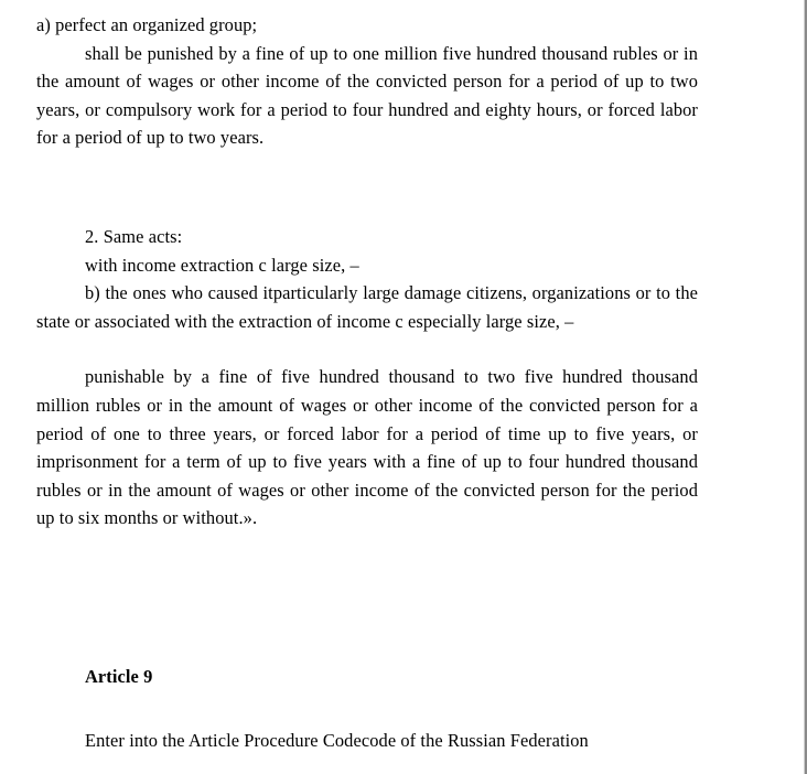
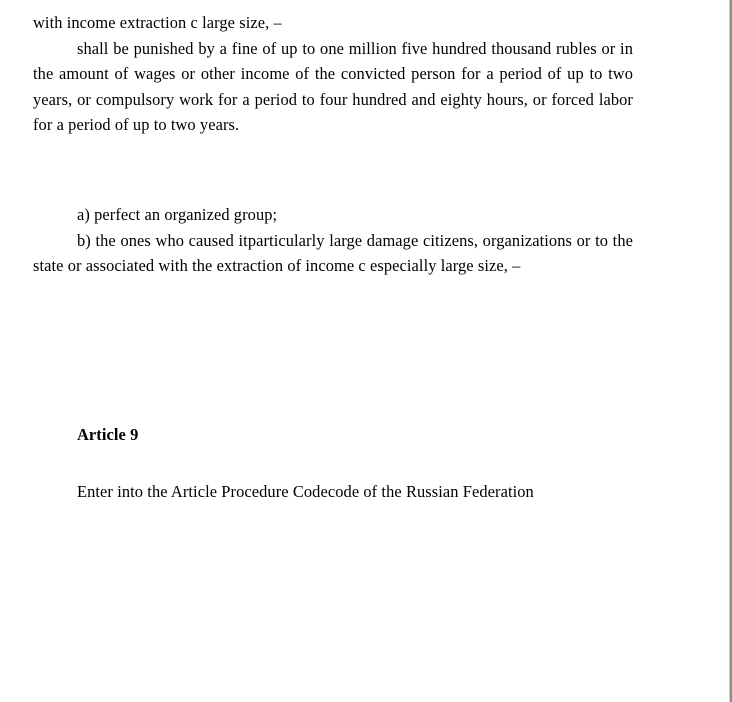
- a) perfect an organized group;
+ with income extraction c large size, –
  shall be punished by a fine of up to one million five hundred thousand rubles or in the amount of wages or other income of the convicted person for a period of up to two years, or compulsory work for a period to four hundred and eighty hours, or forced labor for a period of up to two years.
- 2. Same acts:
- with income extraction c large size, –
+ a) perfect an organized group;
  b) the ones who caused itparticularly large damage citizens, organizations or to the state or associated with the extraction of income c especially large size, –
- punishable by a fine of five hundred thousand to two five hundred thousand million rubles or in the amount of wages or other income of the convicted person for a period of one to three years, or forced labor for a period of time up to five years, or imprisonment for a term of up to five years with a fine of up to four hundred thousand rubles or in the amount of wages or other income of the convicted person for the period up to six months or without.».
  Article 9
  Enter into the Article Procedure Codecode of the Russian Federation
